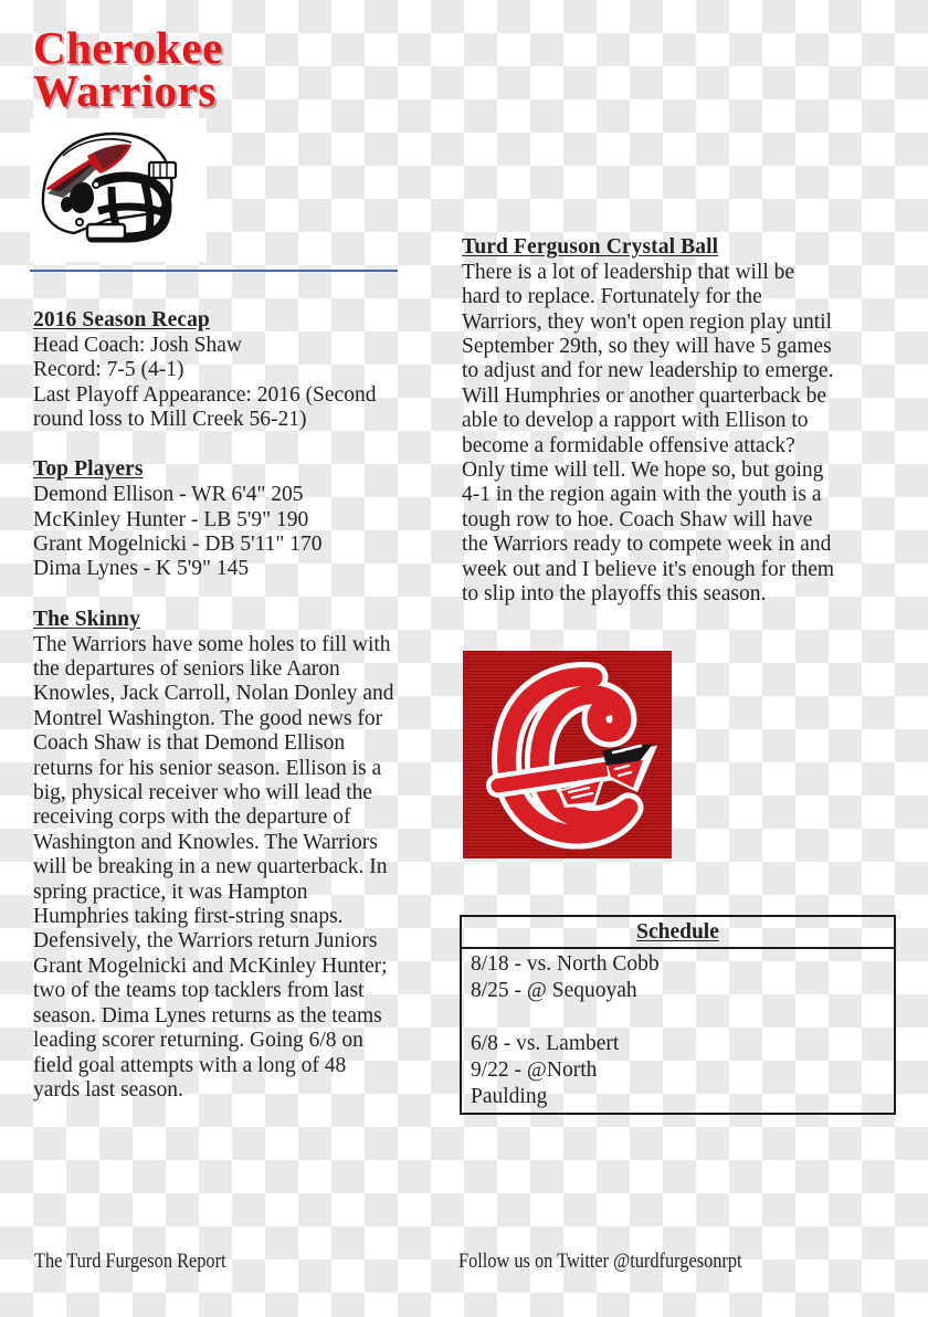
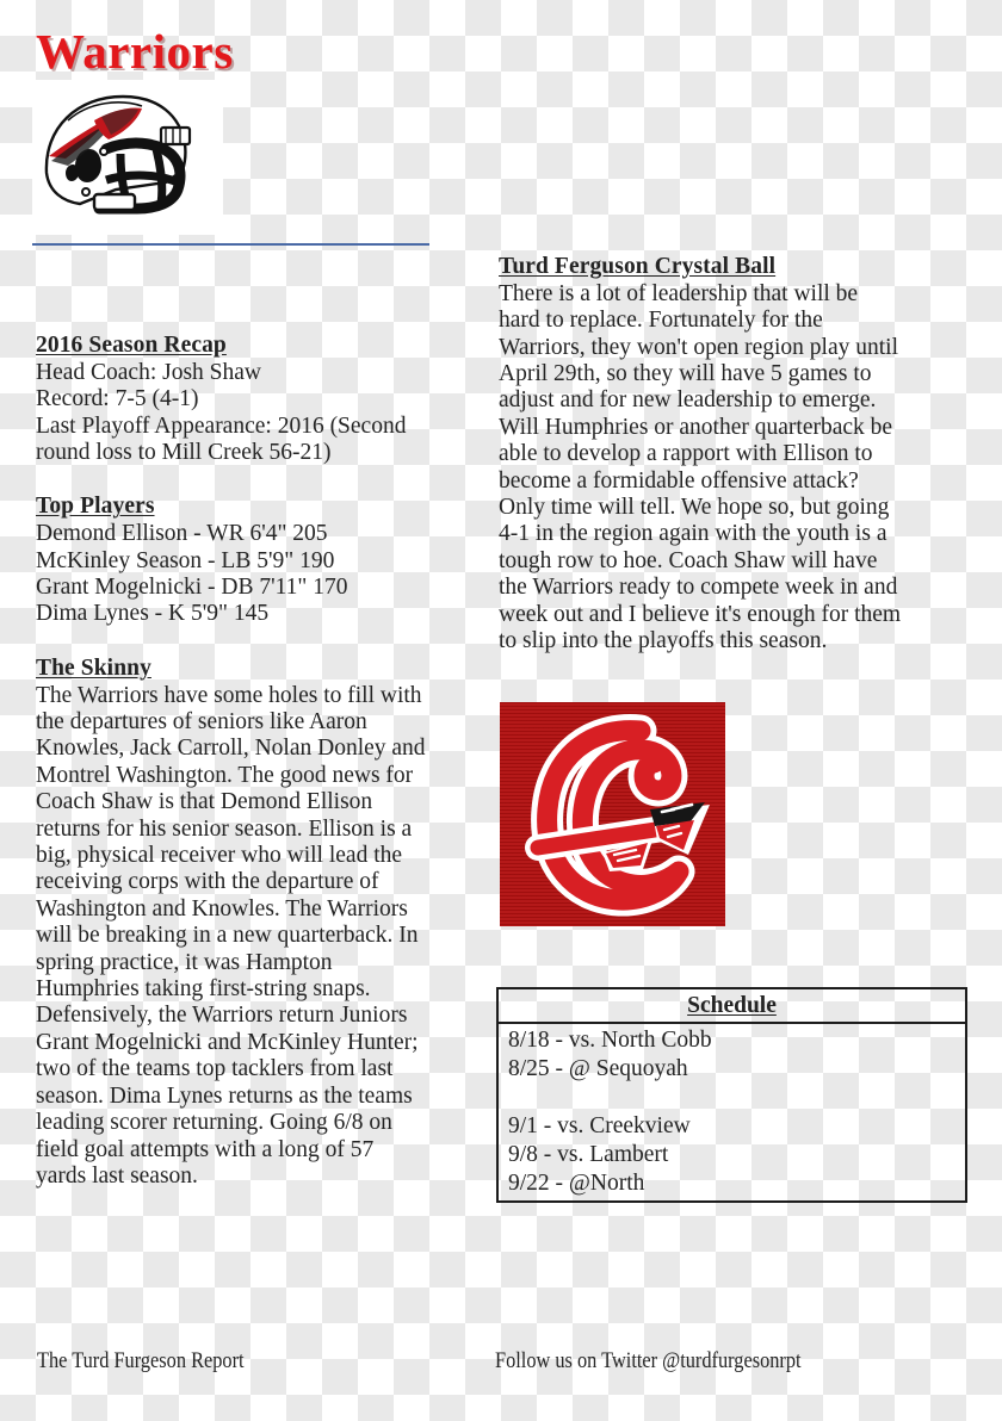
- Cherokee
  Warriors
  2016 Season Recap
  Head Coach: Josh Shaw
  Record: 7-5 (4-1)
  Last Playoff Appearance: 2016 (Second round loss to Mill Creek 56-21)
  Top Players
  Demond Ellison - WR 6'4" 205
- McKinley Hunter - LB 5'9" 190
+ McKinley Season - LB 5'9" 190
- Grant Mogelnicki - DB 5'11" 170
+ Grant Mogelnicki - DB 7'11" 170
  Dima Lynes - K 5'9" 145
  The Skinny
- The Warriors have some holes to fill with the departures of seniors like Aaron Knowles, Jack Carroll, Nolan Donley and Montrel Washington. The good news for Coach Shaw is that Demond Ellison returns for his senior season. Ellison is a big, physical receiver who will lead the receiving corps with the departure of Washington and Knowles. The Warriors will be breaking in a new quarterback. In spring practice, it was Hampton Humphries taking first-string snaps. Defensively, the Warriors return Juniors Grant Mogelnicki and McKinley Hunter; two of the teams top tacklers from last season. Dima Lynes returns as the teams leading scorer returning. Going 6/8 on field goal attempts with a long of 48 yards last season.
+ The Warriors have some holes to fill with the departures of seniors like Aaron Knowles, Jack Carroll, Nolan Donley and Montrel Washington. The good news for Coach Shaw is that Demond Ellison returns for his senior season. Ellison is a big, physical receiver who will lead the receiving corps with the departure of Washington and Knowles. The Warriors will be breaking in a new quarterback. In spring practice, it was Hampton Humphries taking first-string snaps. Defensively, the Warriors return Juniors Grant Mogelnicki and McKinley Hunter; two of the teams top tacklers from last season. Dima Lynes returns as the teams leading scorer returning. Going 6/8 on field goal attempts with a long of 57 yards last season.
  Turd Ferguson Crystal Ball
- There is a lot of leadership that will be hard to replace. Fortunately for the Warriors, they won't open region play until September 29th, so they will have 5 games to adjust and for new leadership to emerge. Will Humphries or another quarterback be able to develop a rapport with Ellison to become a formidable offensive attack? Only time will tell. We hope so, but going 4-1 in the region again with the youth is a tough row to hoe. Coach Shaw will have the Warriors ready to compete week in and week out and I believe it's enough for them to slip into the playoffs this season.
+ There is a lot of leadership that will be hard to replace. Fortunately for the Warriors, they won't open region play until April 29th, so they will have 5 games to adjust and for new leadership to emerge. Will Humphries or another quarterback be able to develop a rapport with Ellison to become a formidable offensive attack? Only time will tell. We hope so, but going 4-1 in the region again with the youth is a tough row to hoe. Coach Shaw will have the Warriors ready to compete week in and week out and I believe it's enough for them to slip into the playoffs this season.
  Schedule
  8/18 - vs. North Cobb
  8/25 - @ Sequoyah
+ 9/1 - vs. Creekview
- 6/8 - vs. Lambert
+ 9/8 - vs. Lambert
  9/22 - @North
- Paulding
  The Turd Furgeson Report
  Follow us on Twitter @turdfurgesonrpt
